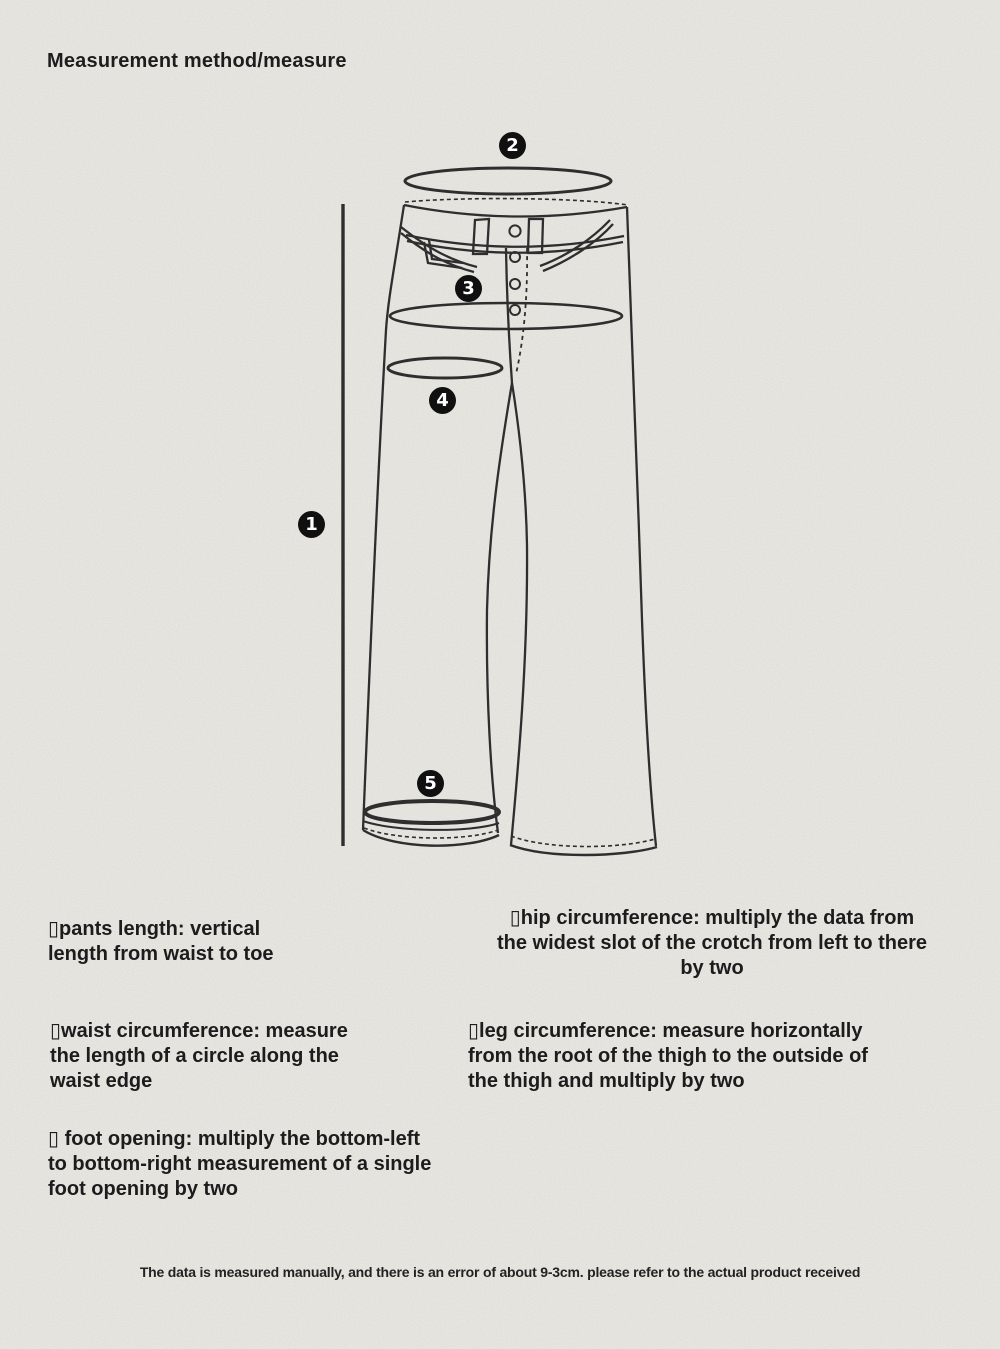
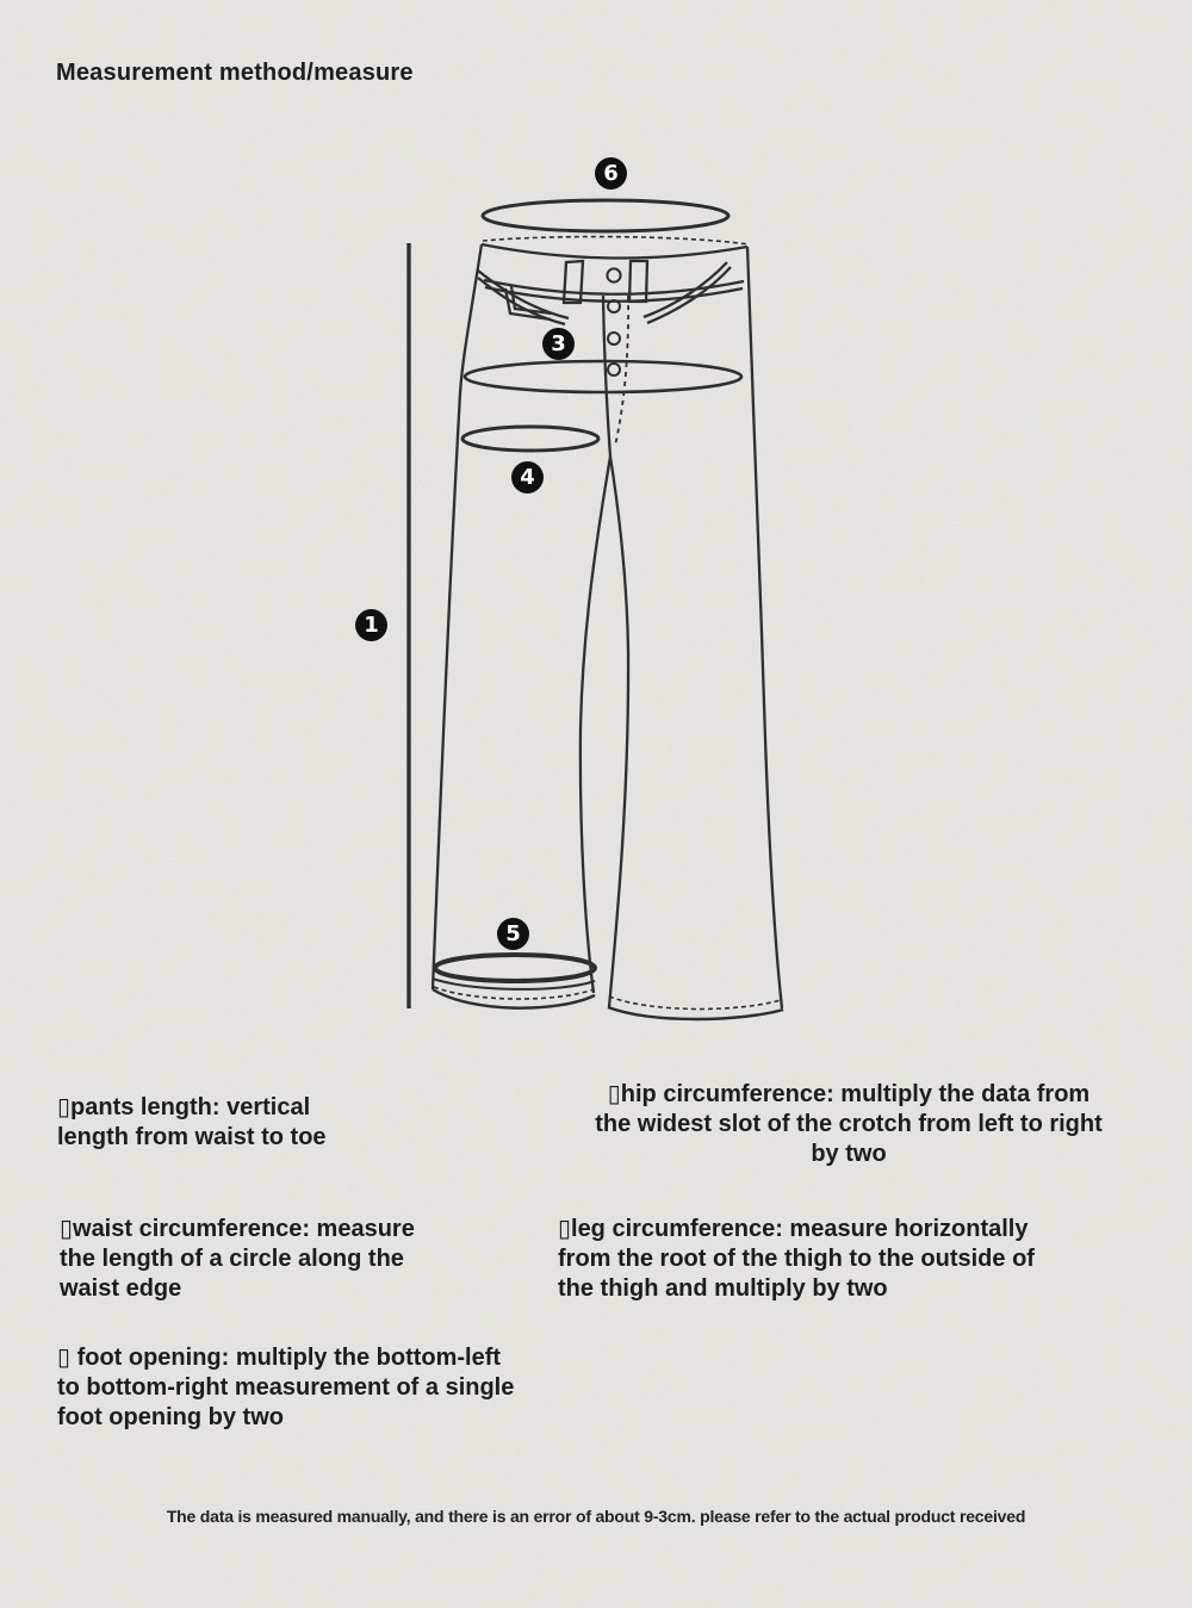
  Measurement method/measure
  1
- 2
+ 6
  3
  4
  5
  ▯pants length: vertical
  length from waist to toe
  ▯hip circumference: multiply the data from
- the widest slot of the crotch from left to there
+ the widest slot of the crotch from left to right
  by two
  ▯waist circumference: measure
  the length of a circle along the
  waist edge
  ▯leg circumference: measure horizontally
  from the root of the thigh to the outside of
  the thigh and multiply by two
  ▯ foot opening: multiply the bottom-left
  to bottom-right measurement of a single
  foot opening by two
  The data is measured manually, and there is an error of about 9-3cm. please refer to the actual product received
